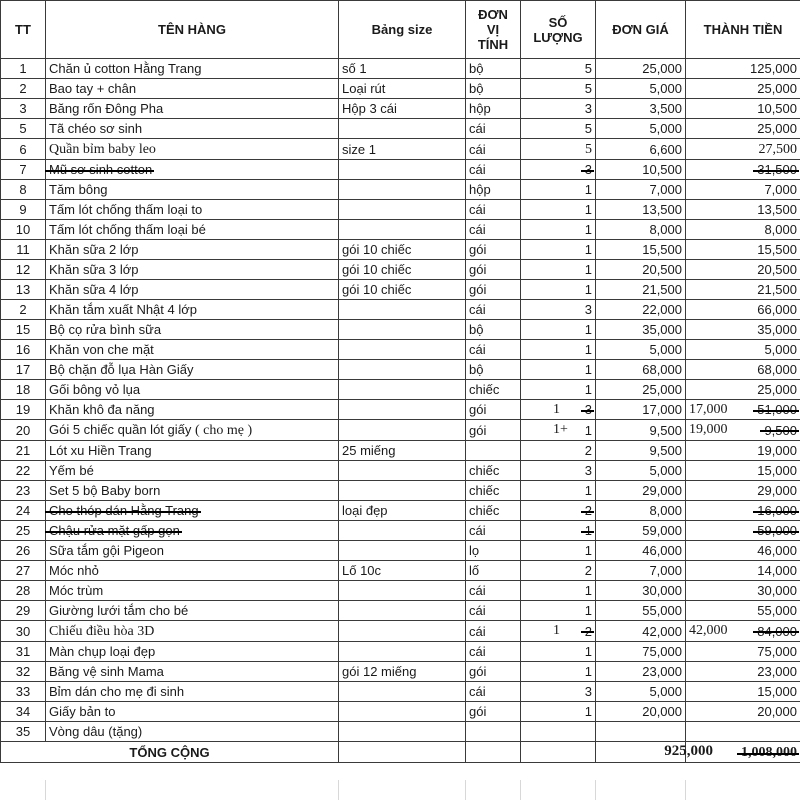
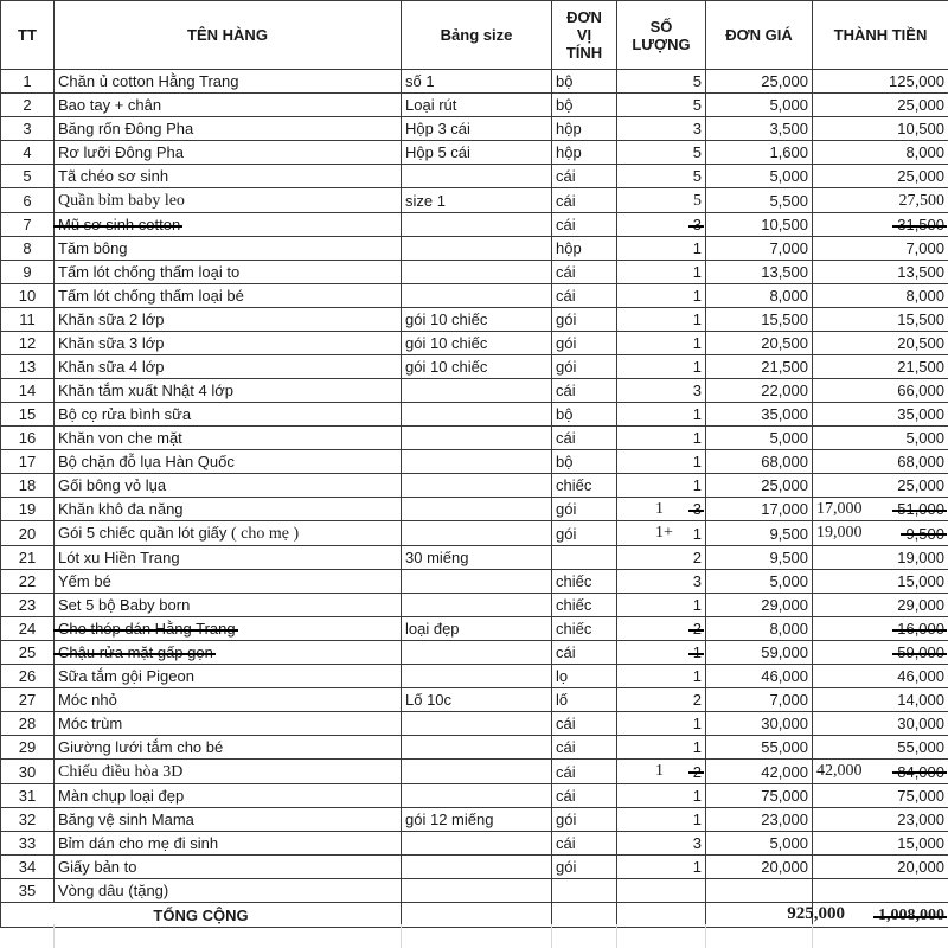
  TT	TÊN HÀNG	Bảng size	ĐƠN VỊ TÍNH	SỐ LƯỢNG	ĐƠN GIÁ	THÀNH TIỀN
  1	Chăn ủ cotton Hằng Trang	số 1	bộ	5	25,000	125,000
  2	Bao tay + chân	Loại rút	bộ	5	5,000	25,000
  3	Băng rốn Đông Pha	Hộp 3 cái	hộp	3	3,500	10,500
+ 4	Rơ lưỡi Đông Pha	Hộp 5 cái	hộp	5	1,600	8,000
  5	Tã chéo sơ sinh		cái	5	5,000	25,000
- 6	Quần bỉm baby leo	size 1	cái	5	6,600	27,500
+ 6	Quần bỉm baby leo	size 1	cái	5	5,500	27,500
  7	Mũ sơ sinh cotton		cái	3	10,500	31,500
  8	Tăm bông		hộp	1	7,000	7,000
  9	Tấm lót chống thấm loại to		cái	1	13,500	13,500
  10	Tấm lót chống thấm loại bé		cái	1	8,000	8,000
  11	Khăn sữa 2 lớp	gói 10 chiếc	gói	1	15,500	15,500
  12	Khăn sữa 3 lớp	gói 10 chiếc	gói	1	20,500	20,500
  13	Khăn sữa 4 lớp	gói 10 chiếc	gói	1	21,500	21,500
- 2	Khăn tắm xuất Nhật 4 lớp		cái	3	22,000	66,000
+ 14	Khăn tắm xuất Nhật 4 lớp		cái	3	22,000	66,000
  15	Bộ cọ rửa bình sữa		bộ	1	35,000	35,000
  16	Khăn von che mặt		cái	1	5,000	5,000
- 17	Bộ chặn đỗ lụa Hàn Giấy		bộ	1	68,000	68,000
+ 17	Bộ chặn đỗ lụa Hàn Quốc		bộ	1	68,000	68,000
  18	Gối bông vỏ lụa		chiếc	1	25,000	25,000
  19	Khăn khô đa năng		gói	1 3	17,000	17,000 51,000
  20	Gói 5 chiếc quần lót giấy ( cho mẹ )		gói	1+ 1	9,500	19,000 9,500
- 21	Lót xu Hiền Trang	25 miếng		2	9,500	19,000
+ 21	Lót xu Hiền Trang	30 miếng		2	9,500	19,000
  22	Yếm bé		chiếc	3	5,000	15,000
  23	Set 5 bộ Baby born		chiếc	1	29,000	29,000
  24	Cho thóp dán Hằng Trang	loại đẹp	chiếc	2	8,000	16,000
  25	Chậu rửa mặt gấp gọn		cái	1	59,000	59,000
  26	Sữa tắm gội Pigeon		lọ	1	46,000	46,000
  27	Móc nhỏ	Lố 10c	lố	2	7,000	14,000
  28	Móc trùm		cái	1	30,000	30,000
  29	Giường lưới tắm cho bé		cái	1	55,000	55,000
  30	Chiếu điều hòa 3D		cái	1 2	42,000	42,000 84,000
  31	Màn chụp loại đẹp		cái	1	75,000	75,000
  32	Băng vệ sinh Mama	gói 12 miếng	gói	1	23,000	23,000
  33	Bỉm dán cho mẹ đi sinh		cái	3	5,000	15,000
  34	Giấy bản to		gói	1	20,000	20,000
  35	Vòng dâu (tặng)
  TỔNG CỘNG				925,000	1,008,000
